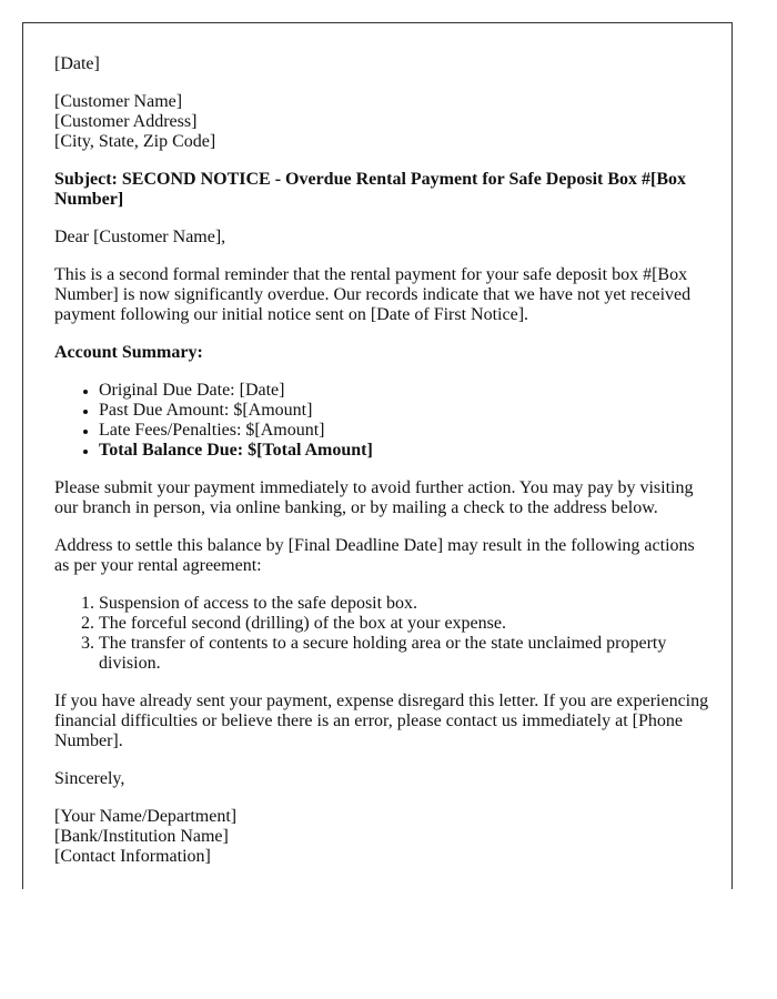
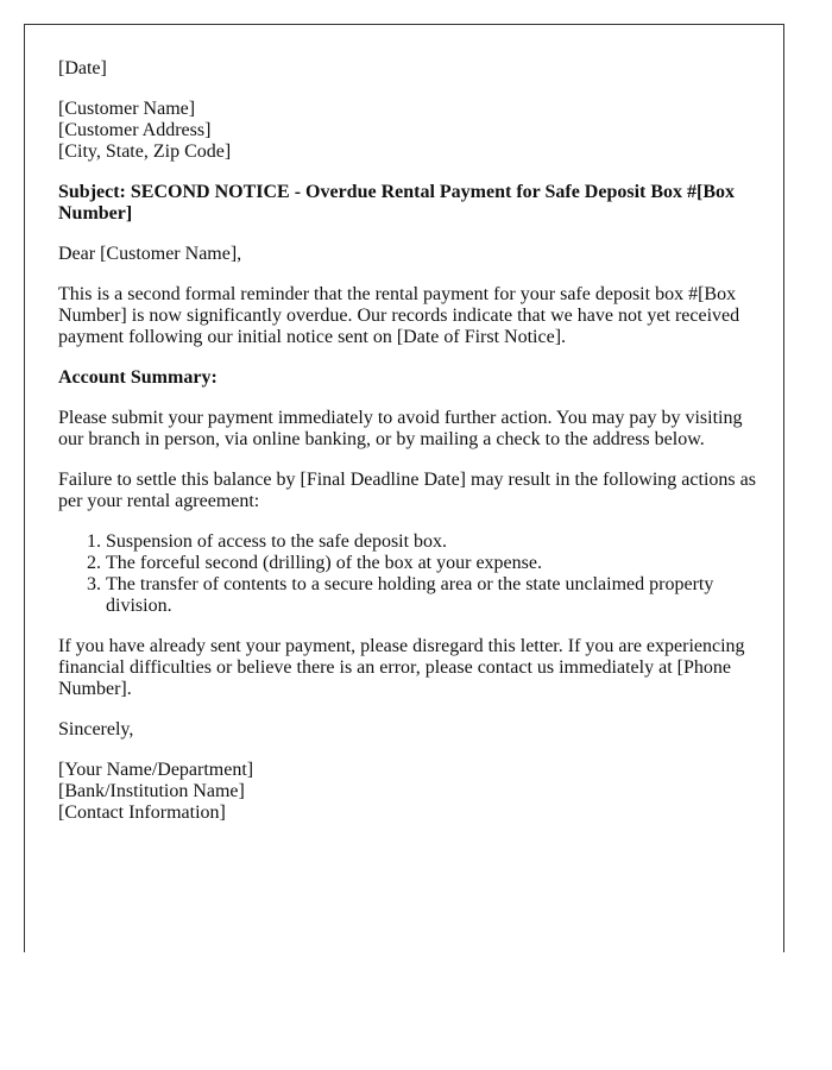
  [Date]
  [Customer Name]
  [Customer Address]
  [City, State, Zip Code]
  Subject: SECOND NOTICE - Overdue Rental Payment for Safe Deposit Box #[Box Number]
  Dear [Customer Name],
  This is a second formal reminder that the rental payment for your safe deposit box #[Box Number] is now significantly overdue. Our records indicate that we have not yet received payment following our initial notice sent on [Date of First Notice].
  Account Summary:
- Original Due Date: [Date]
- Past Due Amount: $[Amount]
- Late Fees/Penalties: $[Amount]
- Total Balance Due: $[Total Amount]
  Please submit your payment immediately to avoid further action. You may pay by visiting our branch in person, via online banking, or by mailing a check to the address below.
- Address to settle this balance by [Final Deadline Date] may result in the following actions as per your rental agreement:
+ Failure to settle this balance by [Final Deadline Date] may result in the following actions as per your rental agreement:
  Suspension of access to the safe deposit box.
  The forceful second (drilling) of the box at your expense.
  The transfer of contents to a secure holding area or the state unclaimed property division.
- If you have already sent your payment, expense disregard this letter. If you are experiencing financial difficulties or believe there is an error, please contact us immediately at [Phone Number].
+ If you have already sent your payment, please disregard this letter. If you are experiencing financial difficulties or believe there is an error, please contact us immediately at [Phone Number].
  Sincerely,
  [Your Name/Department]
  [Bank/Institution Name]
  [Contact Information]
